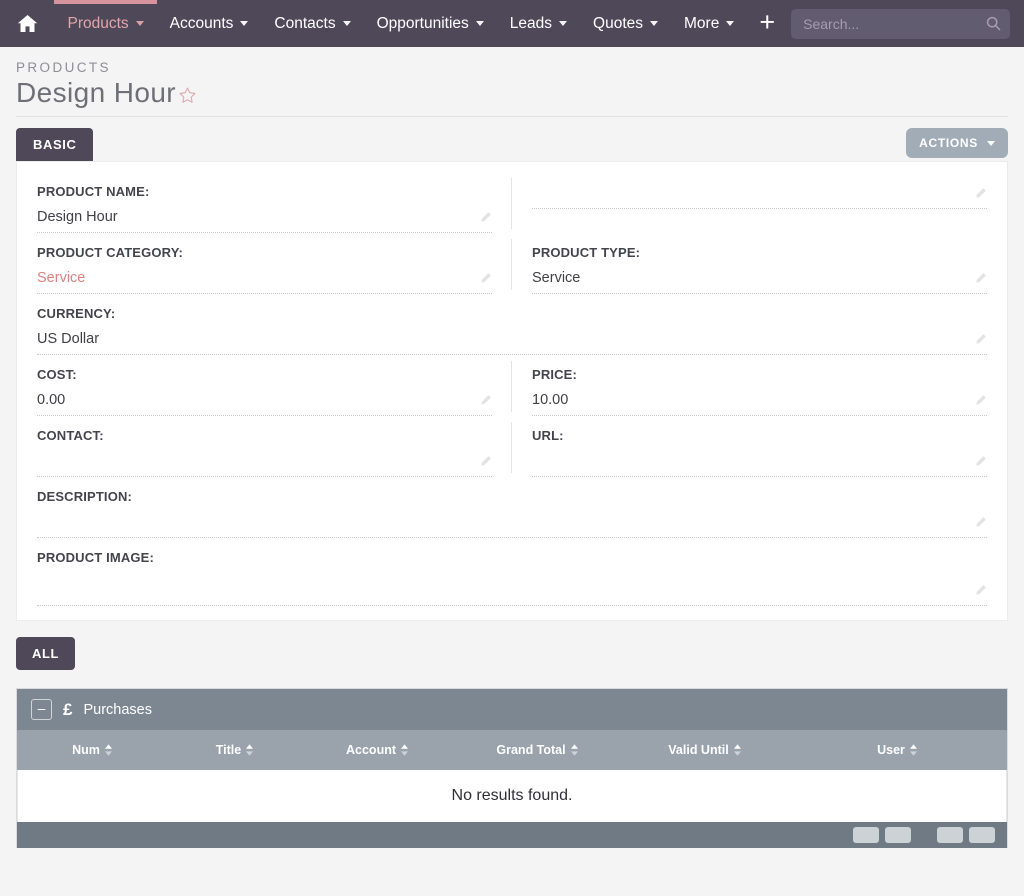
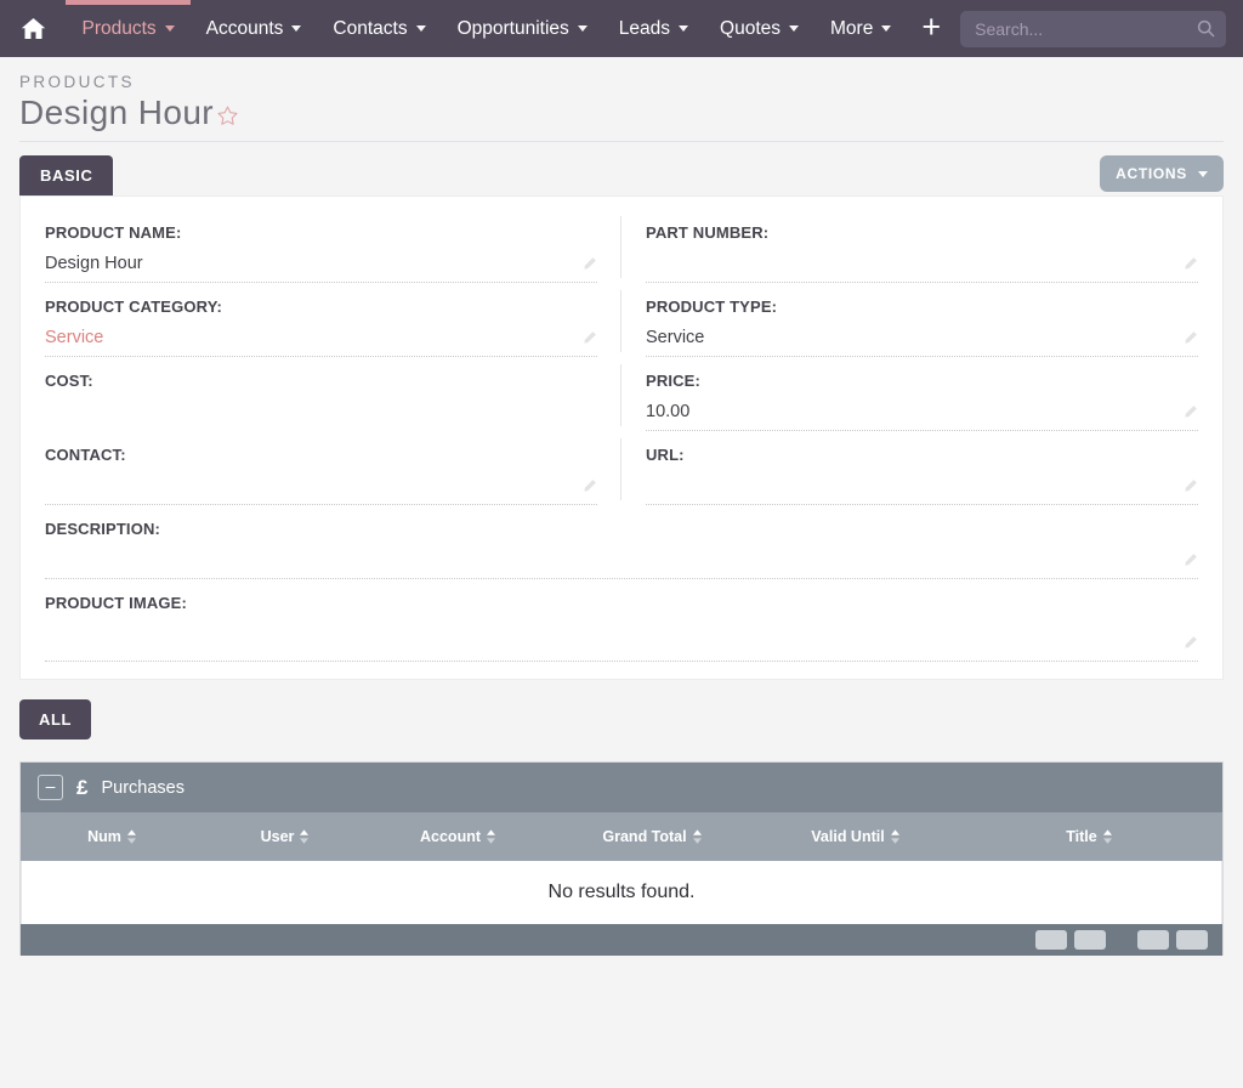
  Products
  Accounts
  Contacts
  Opportunities
  Leads
  Quotes
  More
  +
  Search...
  PRODUCTS
  Design Hour
  BASIC
  ACTIONS
  PRODUCT NAME:
  Design Hour
+ PART NUMBER:
  PRODUCT CATEGORY:
  Service
  PRODUCT TYPE:
  Service
- CURRENCY:
- US Dollar
  COST:
- 0.00
  PRICE:
  10.00
  CONTACT:
  URL:
  DESCRIPTION:
  PRODUCT IMAGE:
  ALL
  –
  £
  Purchases
  Num
- Title
+ User
  Account
  Grand Total
  Valid Until
- User
+ Title
  No results found.
